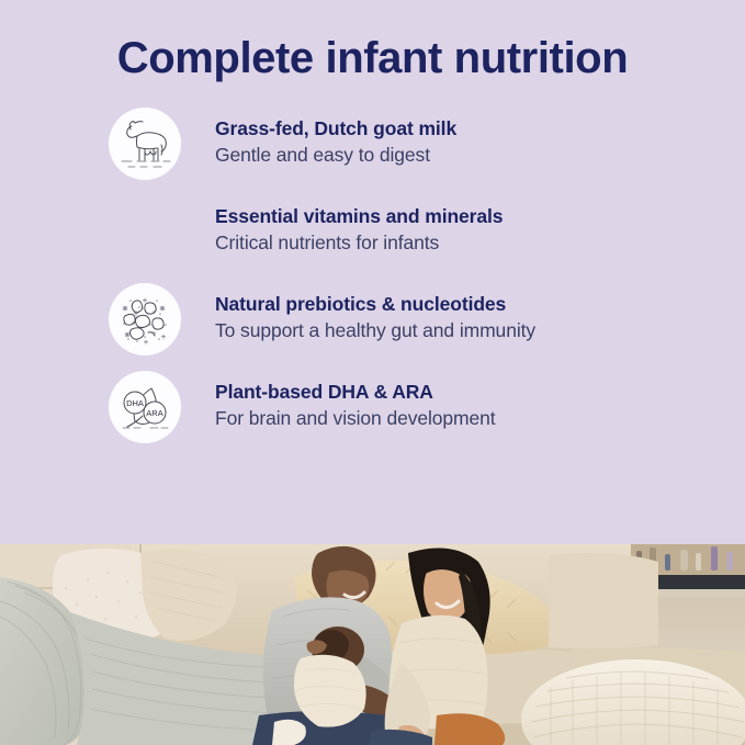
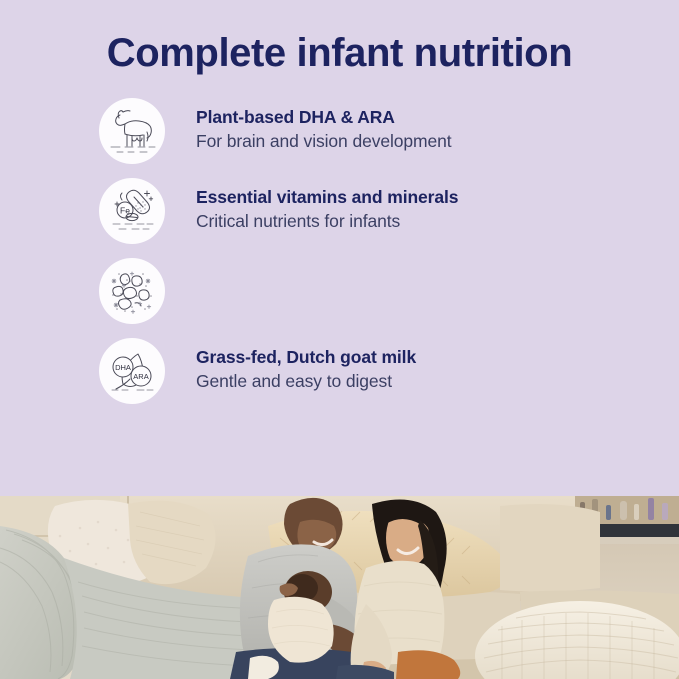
  Complete infant nutrition
- Grass-fed, Dutch goat milk
+ Plant-based DHA & ARA
- Gentle and easy to digest
+ For brain and vision development
+ Fe
  Essential vitamins and minerals
  Critical nutrients for infants
- Natural prebiotics & nucleotides
- To support a healthy gut and immunity
  DHA
  ARA
- Plant-based DHA & ARA
+ Grass-fed, Dutch goat milk
- For brain and vision development
+ Gentle and easy to digest
